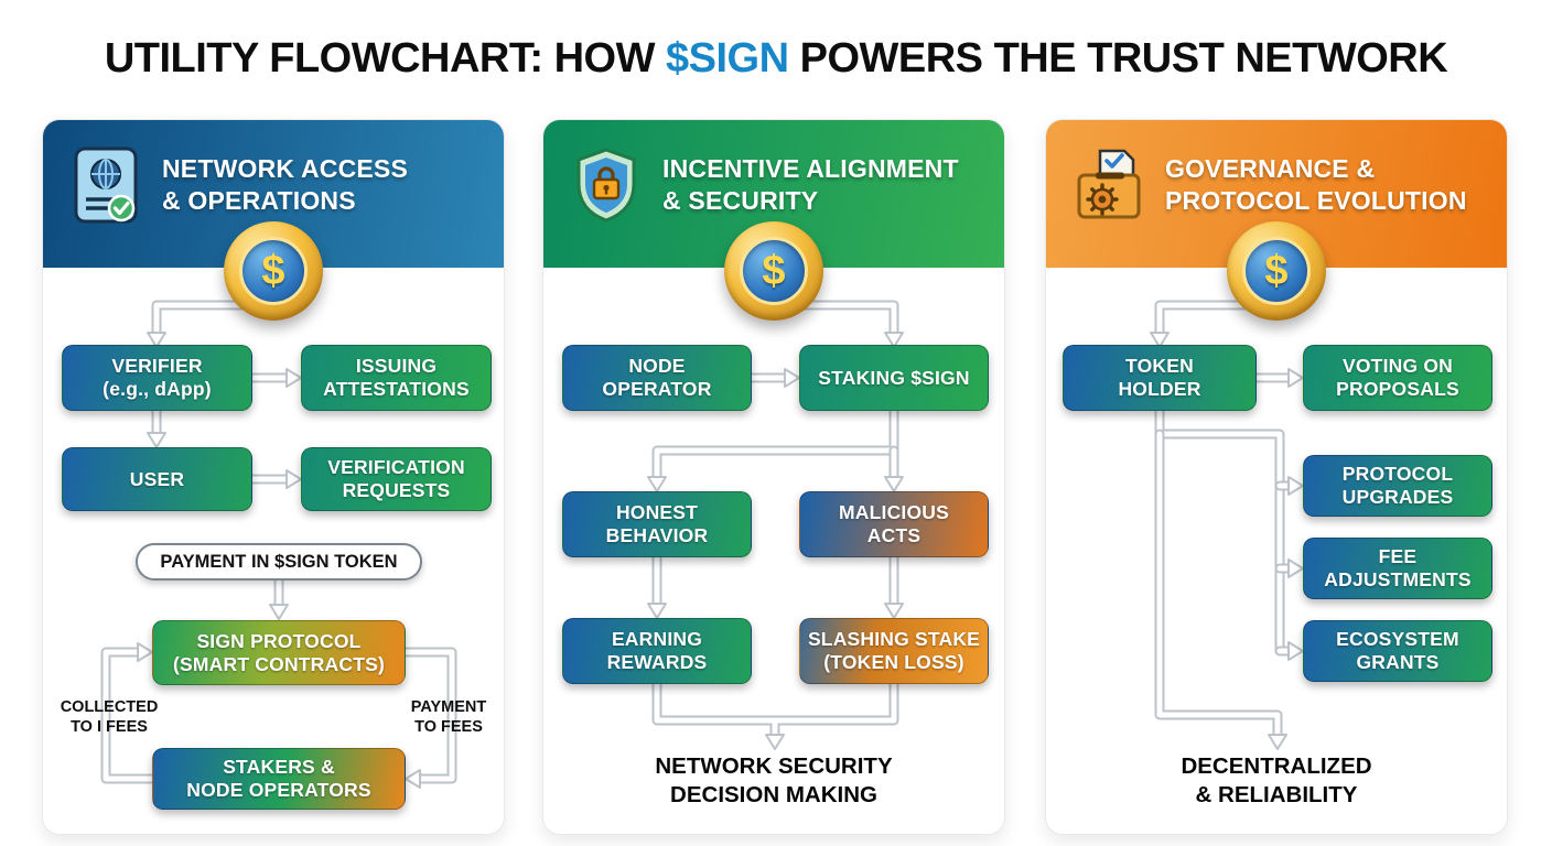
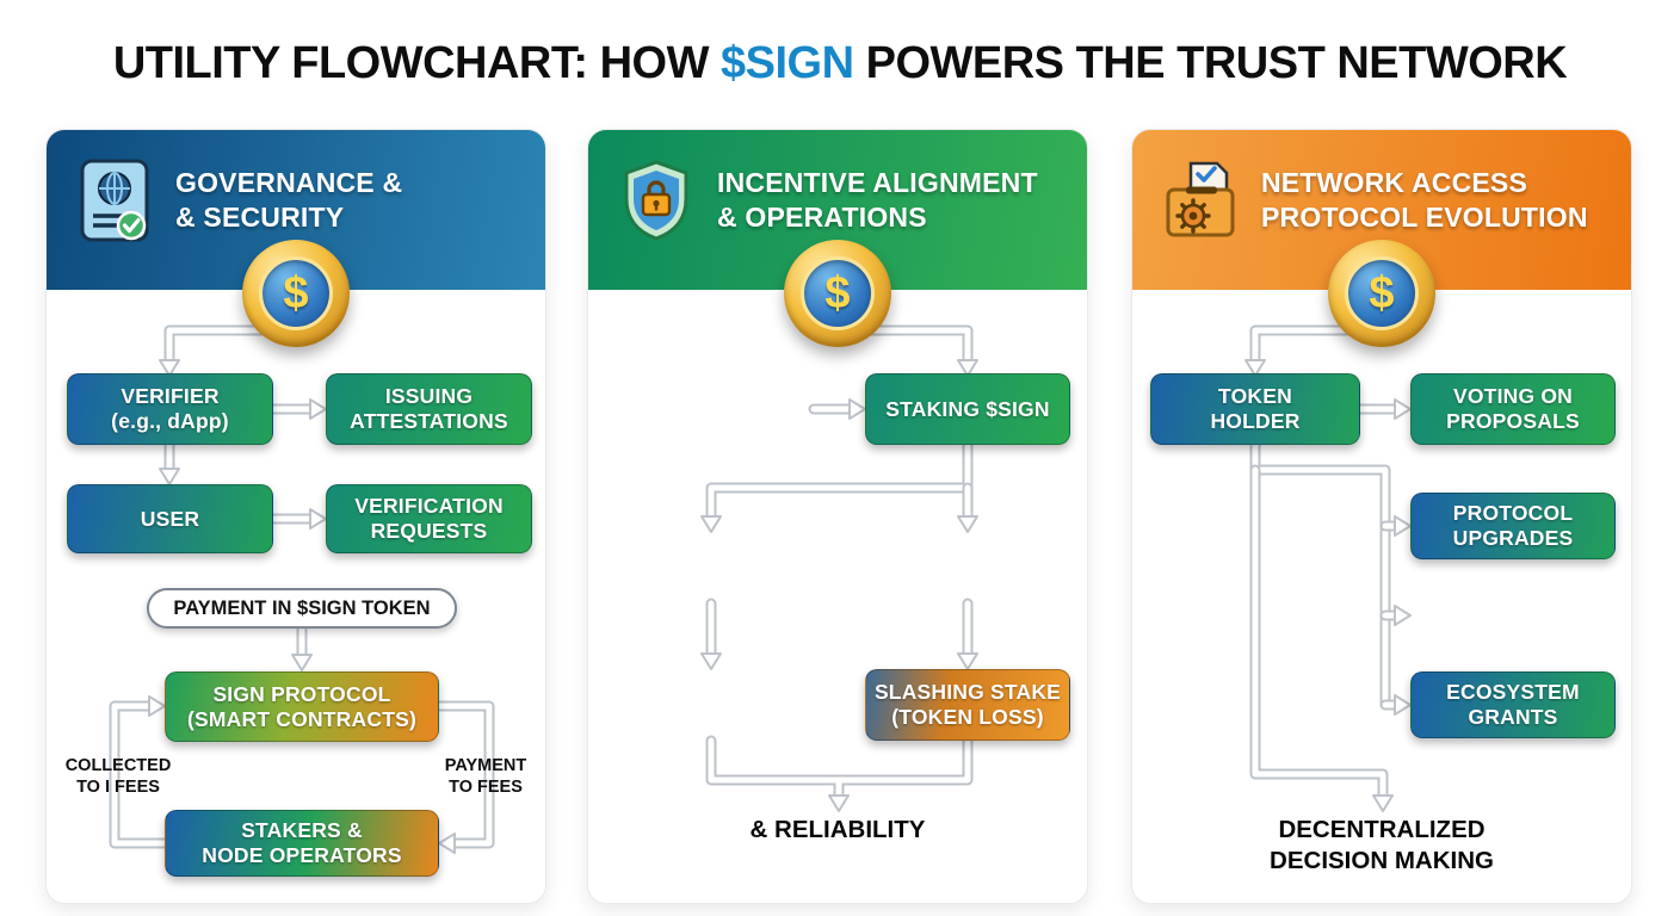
  UTILITY FLOWCHART: HOW $SIGN POWERS THE TRUST NETWORK
- NETWORK ACCESS
+ GOVERNANCE &
- & OPERATIONS
+ & SECURITY
  $
  VERIFIER
  (e.g., dApp)
  ISSUING
  ATTESTATIONS
  USER
  VERIFICATION
  REQUESTS
  PAYMENT IN $SIGN TOKEN
  SIGN PROTOCOL
  (SMART CONTRACTS)
  COLLECTED
  TO I FEES
  PAYMENT
  TO FEES
  STAKERS &
  NODE OPERATORS
  INCENTIVE ALIGNMENT
- & SECURITY
+ & OPERATIONS
  $
- NODE
- OPERATOR
  STAKING $SIGN
- HONEST
- BEHAVIOR
- MALICIOUS
- ACTS
- EARNING
- REWARDS
  SLASHING STAKE
  (TOKEN LOSS)
- NETWORK SECURITY
- DECISION MAKING
+ & RELIABILITY
- GOVERNANCE &
+ NETWORK ACCESS
  PROTOCOL EVOLUTION
  $
  TOKEN
  HOLDER
  VOTING ON
  PROPOSALS
  PROTOCOL
  UPGRADES
- FEE
- ADJUSTMENTS
  ECOSYSTEM
  GRANTS
  DECENTRALIZED
- & RELIABILITY
+ DECISION MAKING
